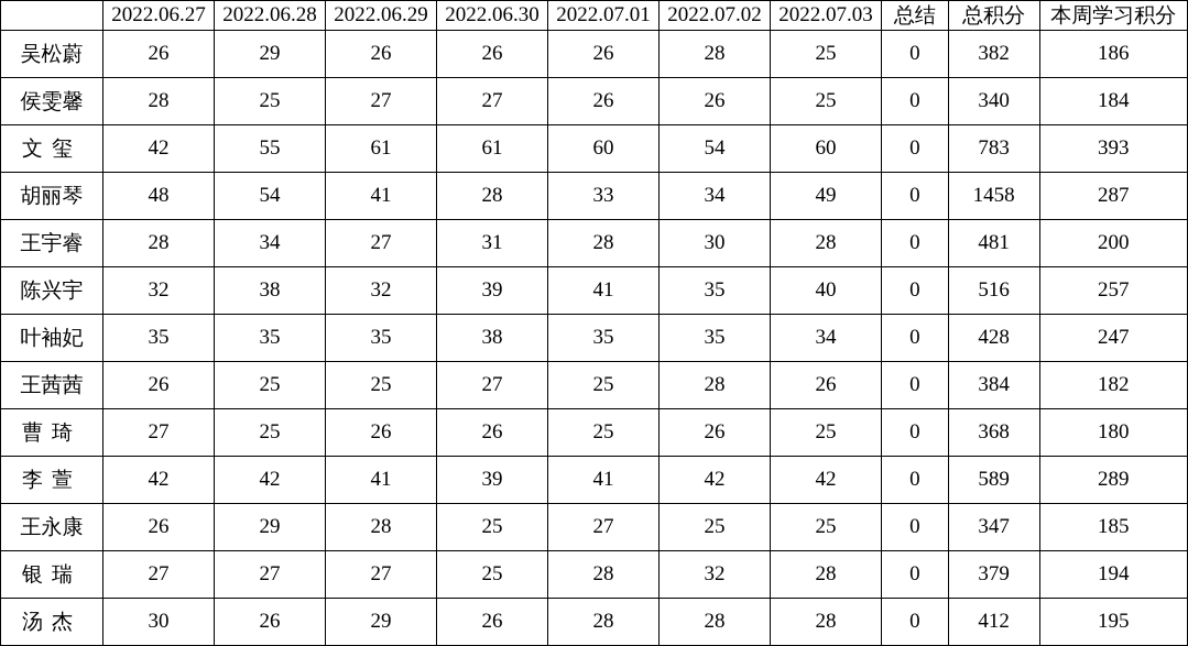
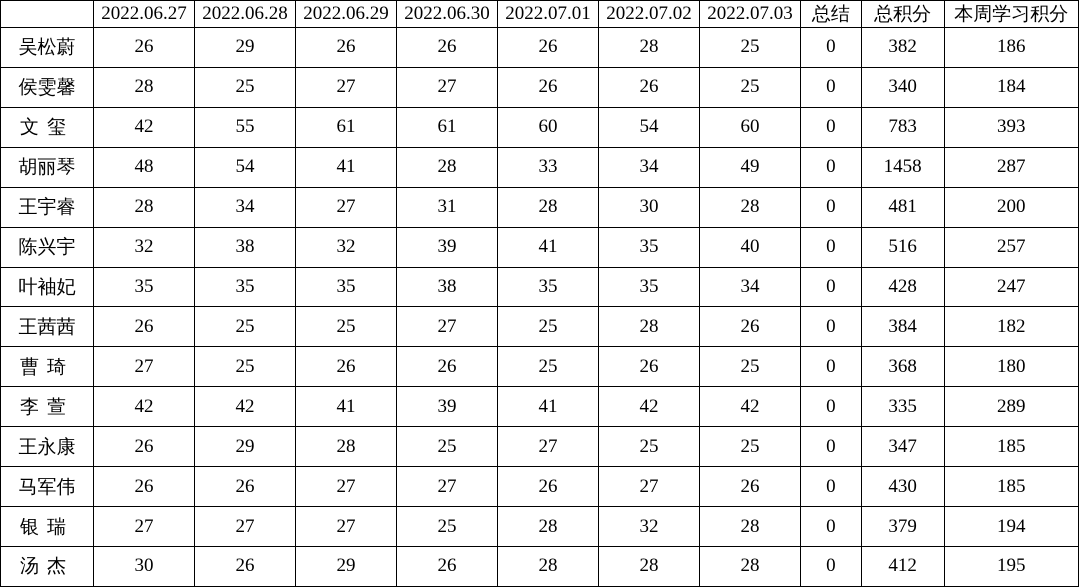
  	2022.06.27	2022.06.28	2022.06.29	2022.06.30	2022.07.01	2022.07.02	2022.07.03	总结	总积分	本周学习积分
  吴松蔚	26	29	26	26	26	28	25	0	382	186
  侯雯馨	28	25	27	27	26	26	25	0	340	184
  文玺	42	55	61	61	60	54	60	0	783	393
  胡丽琴	48	54	41	28	33	34	49	0	1458	287
  王宇睿	28	34	27	31	28	30	28	0	481	200
  陈兴宇	32	38	32	39	41	35	40	0	516	257
  叶袖妃	35	35	35	38	35	35	34	0	428	247
  王茜茜	26	25	25	27	25	28	26	0	384	182
  曹琦	27	25	26	26	25	26	25	0	368	180
- 李萱	42	42	41	39	41	42	42	0	589	289
+ 李萱	42	42	41	39	41	42	42	0	335	289
  王永康	26	29	28	25	27	25	25	0	347	185
+ 马军伟	26	26	27	27	26	27	26	0	430	185
  银瑞	27	27	27	25	28	32	28	0	379	194
  汤杰	30	26	29	26	28	28	28	0	412	195
